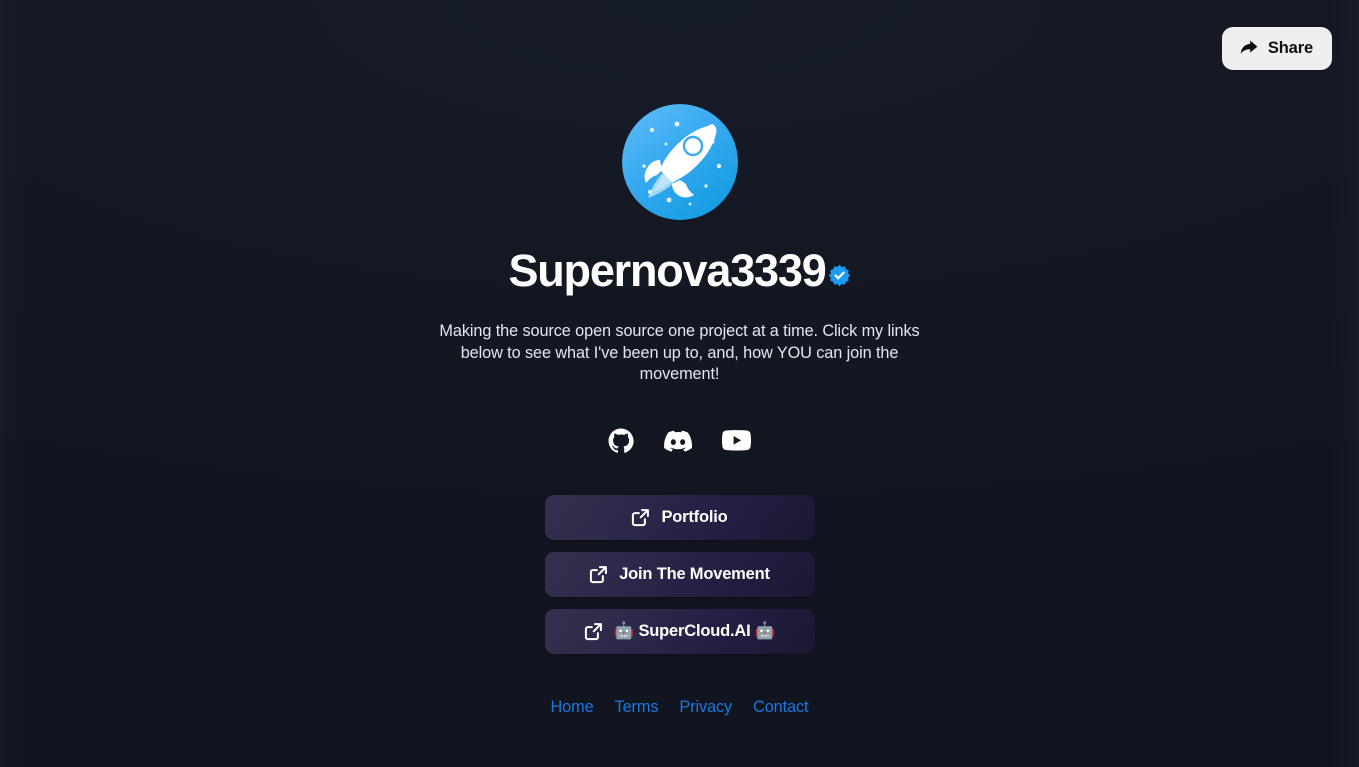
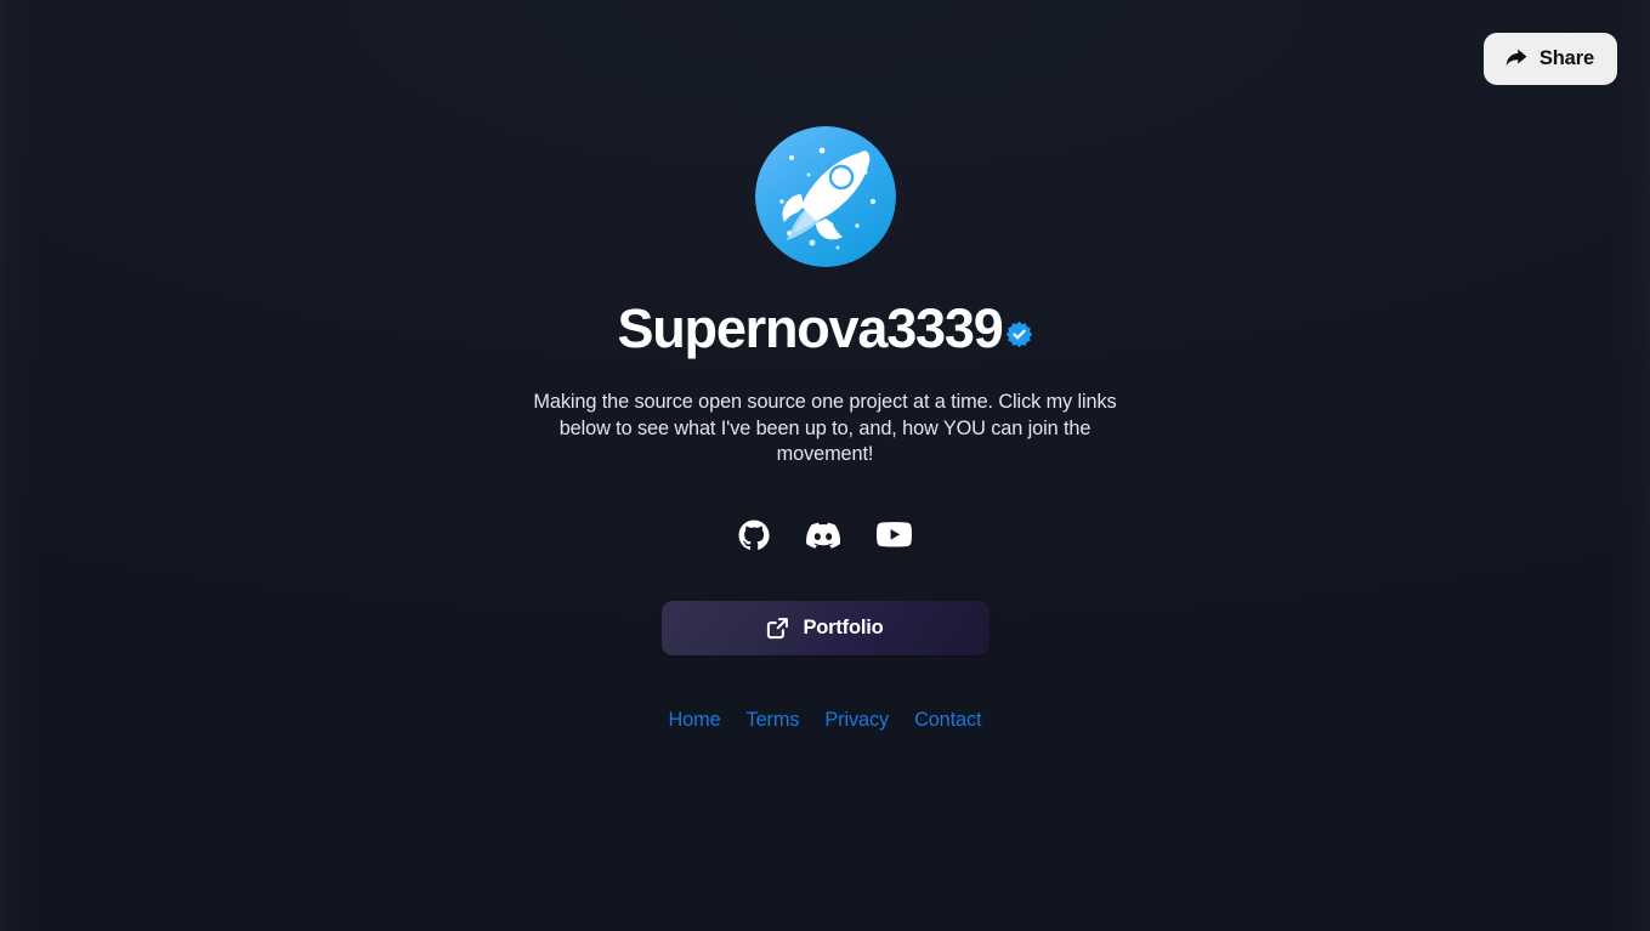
  Share
  Supernova3339
  Making the source open source one project at a time. Click my links below to see what I've been up to, and, how YOU can join the movement!
  Portfolio
- Join The Movement
- 🤖 SuperCloud.AI 🤖
  Home
  Terms
  Privacy
  Contact
